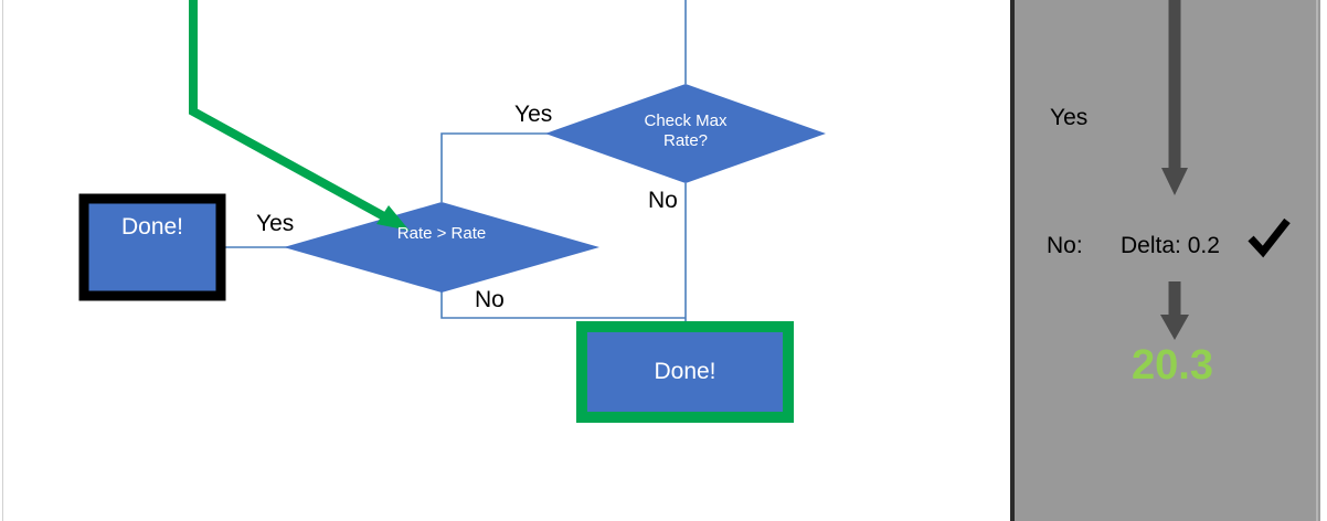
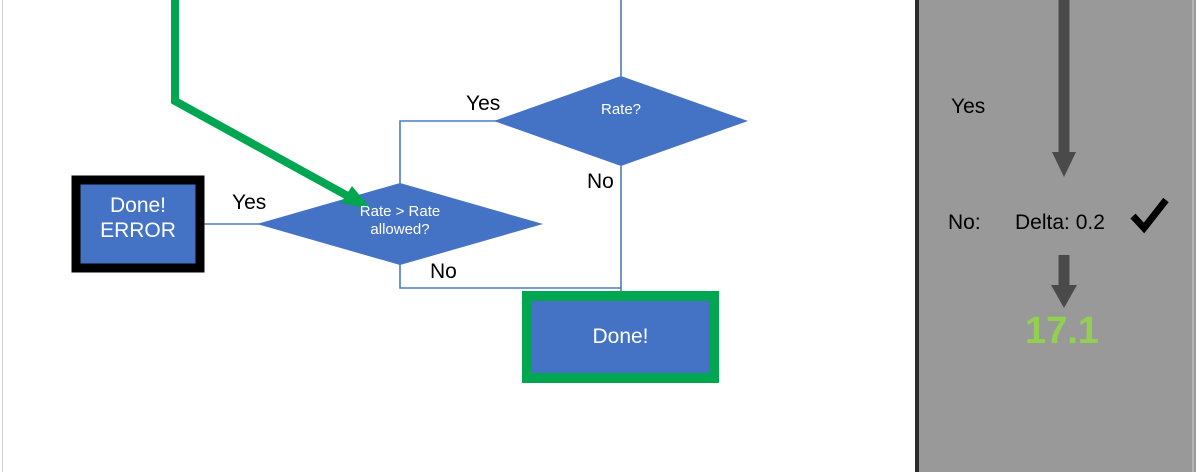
- Check Max
  Rate?
  Rate > Rate
+ allowed?
  Done!
+ ERROR
  Done!
  Yes
  No
  Yes
  No
  Yes
  No:
  Delta: 0.2
- 20.3
+ 17.1
